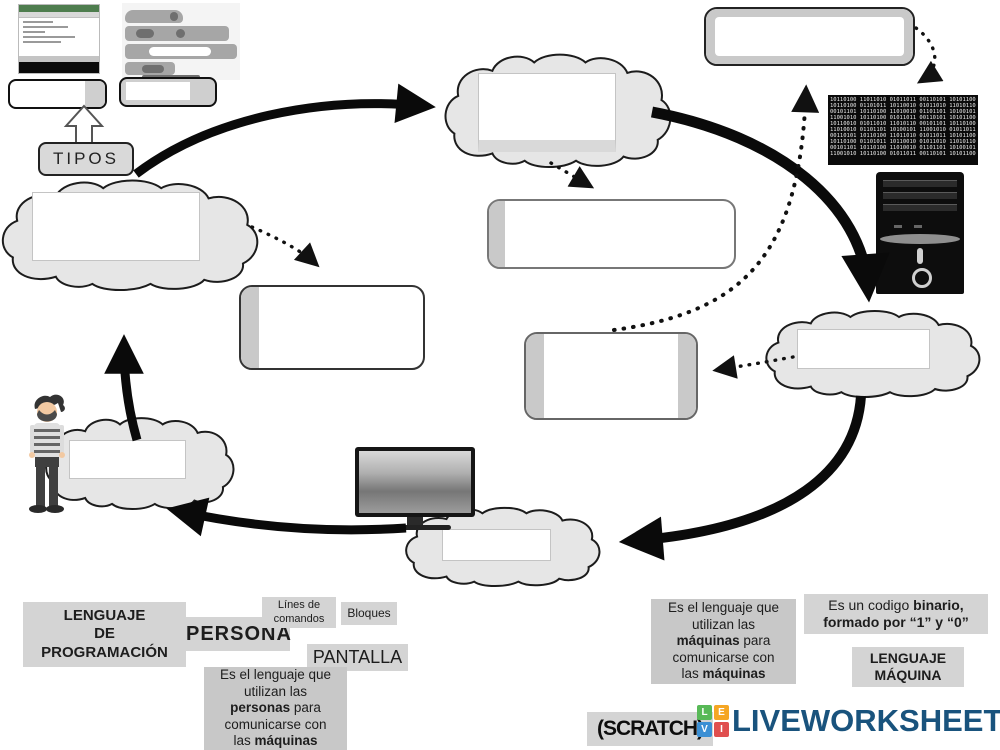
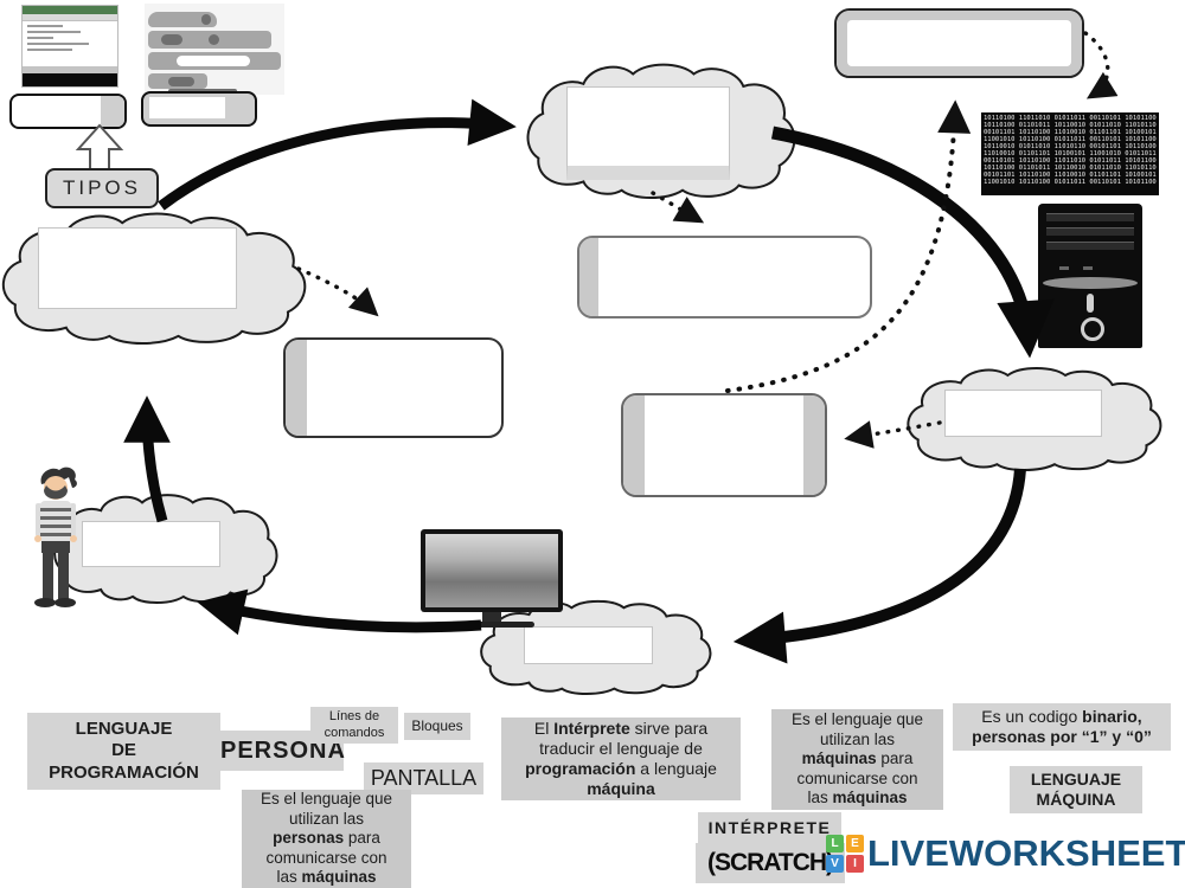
  TIPOS
  LENGUAJE
  DE
  PROGRAMACIÓN
  PERSONA
  Línes de
  comandos
  Bloques
  PANTALLA
  Es el lenguaje que
  utilizan las
  personas para
  comunicarse con
  las máquinas
+ El Intérprete sirve para
+ traducir el lenguaje de
+ programación a lenguaje
+ máquina
  Es el lenguaje que
  utilizan las
  máquinas para
  comunicarse con
  las máquinas
+ INTÉRPRETE
  (SCRATCH
  Es un codigo binario,
- formado por “1” y “0”
+ personas por “1” y “0”
  LENGUAJE
  MÁQUINA
  L
  E
  V
  I
  LIVEWORKSHEET
